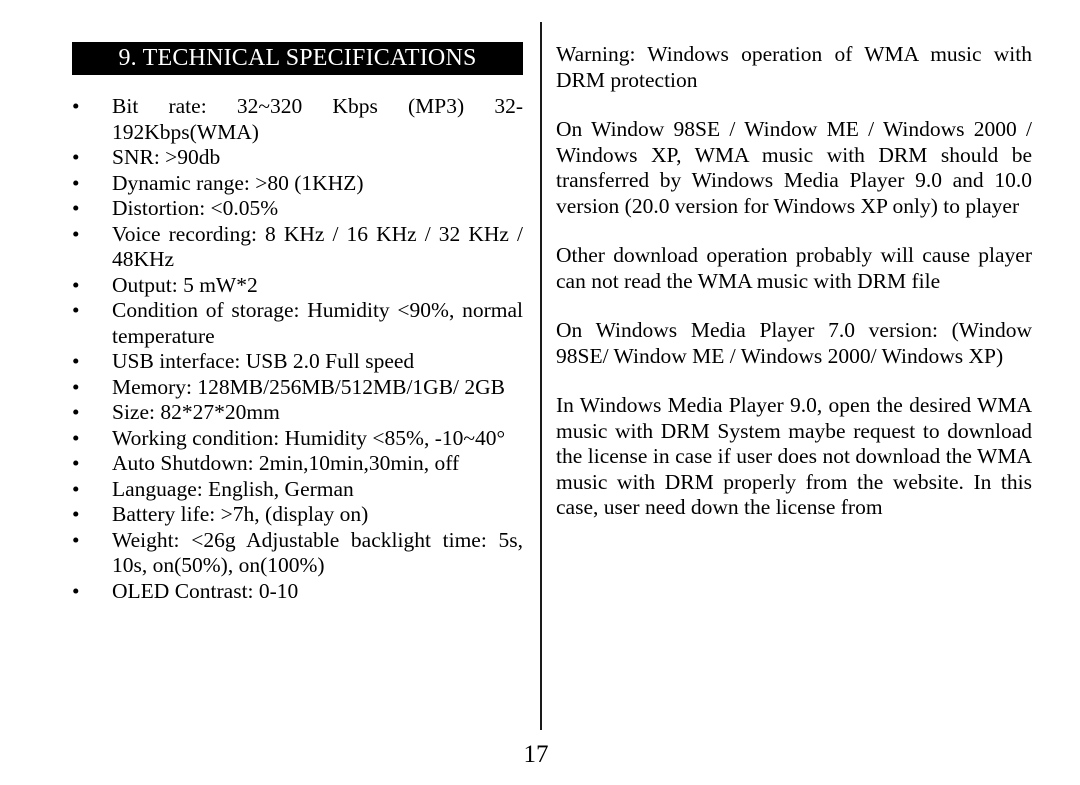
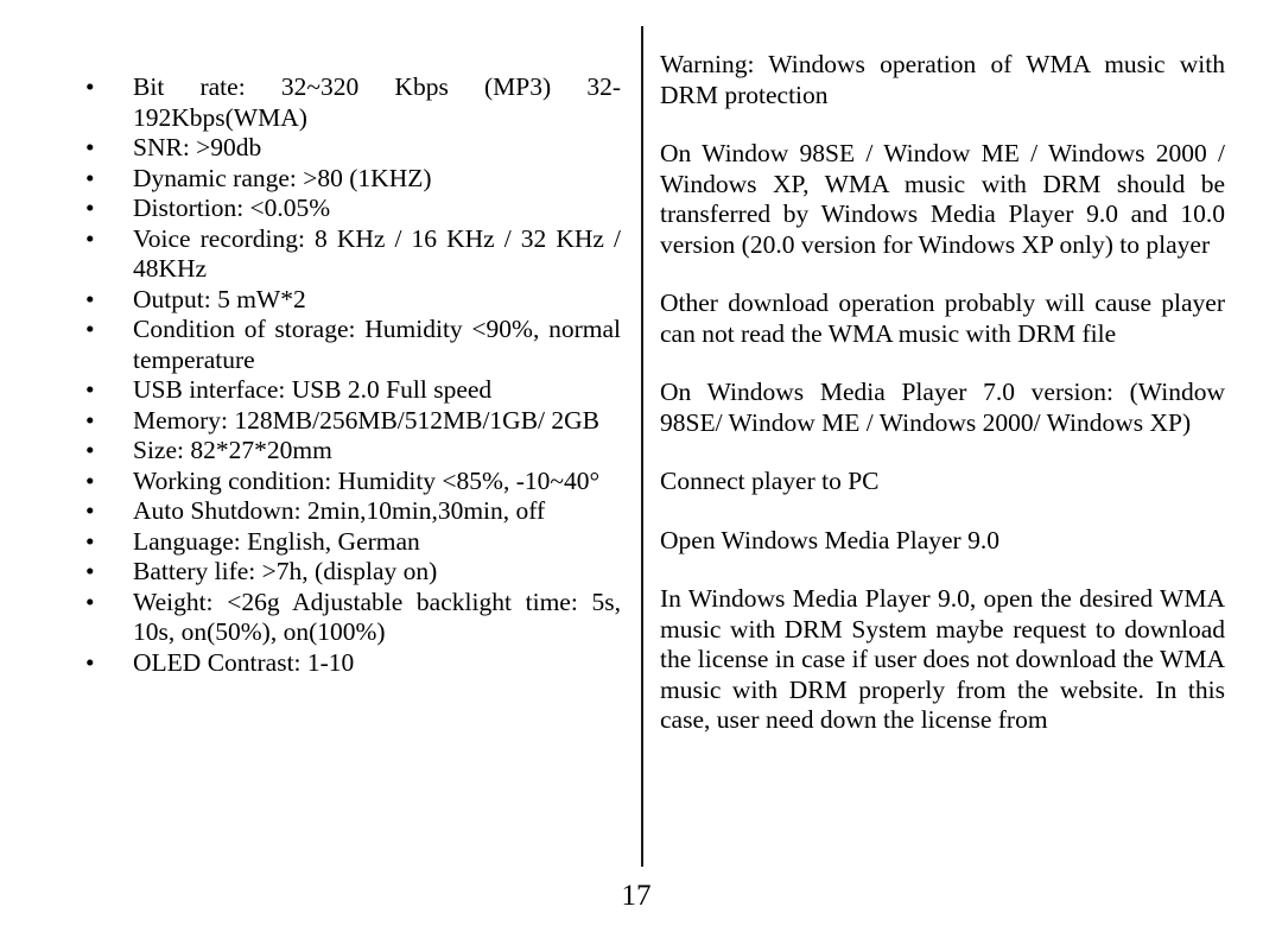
- 9. TECHNICAL SPECIFICATIONS
  •
  Bit rate: 32~320 Kbps (MP3) 32-192Kbps(WMA)
  •
  SNR: >90db
  •
  Dynamic range: >80 (1KHZ)
  •
  Distortion: <0.05%
  •
  Voice recording: 8 KHz / 16 KHz / 32 KHz / 48KHz
  •
  Output: 5 mW*2
  •
  Condition of storage: Humidity <90%, normal temperature
  •
  USB interface: USB 2.0 Full speed
  •
  Memory: 128MB/256MB/512MB/1GB/ 2GB
  •
  Size: 82*27*20mm
  •
  Working condition: Humidity <85%, -10~40°
  •
  Auto Shutdown: 2min,10min,30min, off
  •
  Language: English, German
  •
  Battery life: >7h, (display on)
  •
  Weight: <26g Adjustable backlight time: 5s, 10s, on(50%), on(100%)
  •
- OLED Contrast: 0-10
+ OLED Contrast: 1-10
  Warning: Windows operation of WMA music with DRM protection
  On Window 98SE / Window ME / Windows 2000 / Windows XP, WMA music with DRM should be transferred by Windows Media Player 9.0 and 10.0 version (20.0 version for Windows XP only) to player
  Other download operation probably will cause player can not read the WMA music with DRM file
  On Windows Media Player 7.0 version: (Window 98SE/ Window ME / Windows 2000/ Windows XP)
+ Connect player to PC
+ Open Windows Media Player 9.0
  In Windows Media Player 9.0, open the desired WMA music with DRM System maybe request to download the license in case if user does not download the WMA music with DRM properly from the website. In this case, user need down the license from
  17
